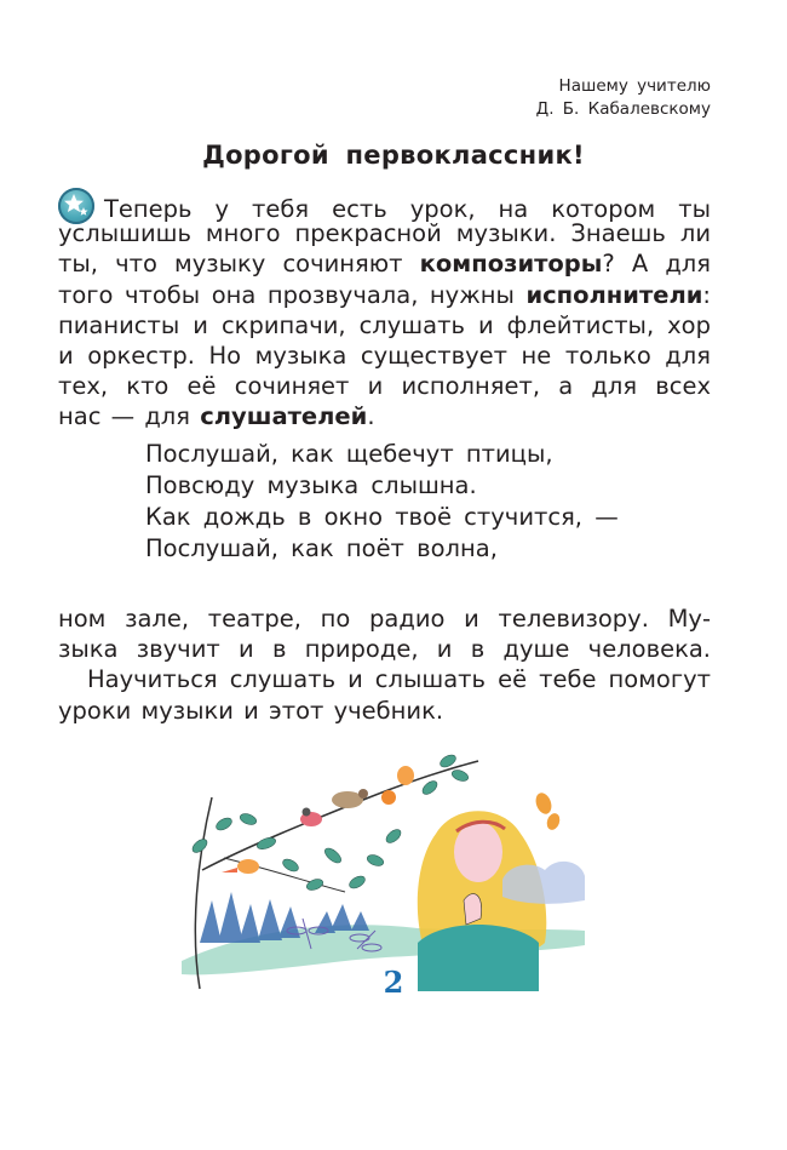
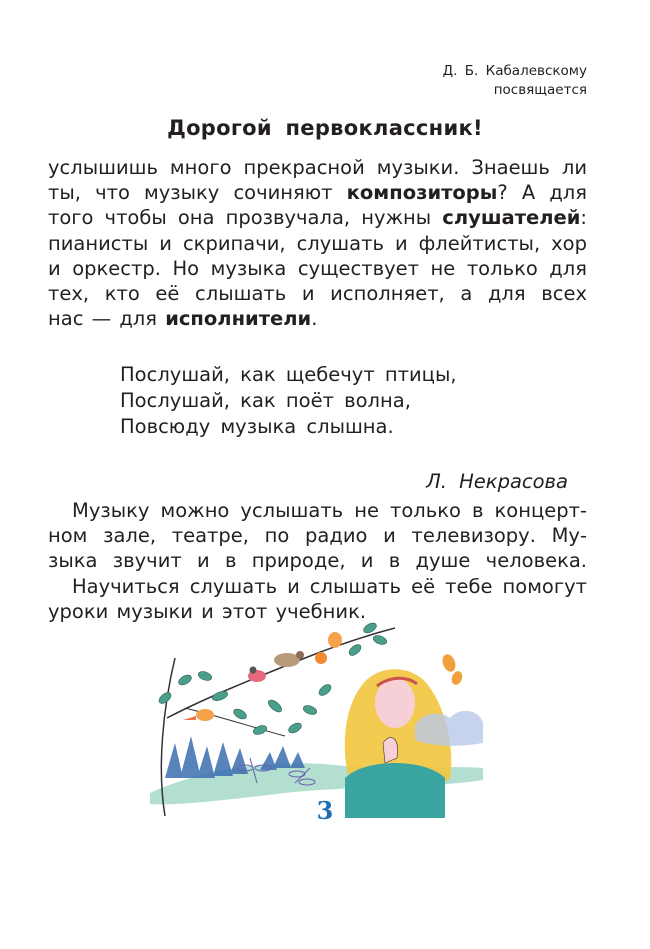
- Нашему учителю
  Д. Б. Кабалевскому
+ посвящается
  Дорогой первоклассник!
- Теперь у тебя есть урок, на котором ты
  услышишь много прекрасной музыки. Знаешь ли
  ты, что музыку сочиняют композиторы? А для
- того чтобы она прозвучала, нужны исполнители:
+ того чтобы она прозвучала, нужны слушателей:
  пианисты и скрипачи, слушать и флейтисты, хор
  и оркестр. Но музыка существует не только для
- тех, кто её сочиняет и исполняет, а для всех
+ тех, кто её слышать и исполняет, а для всех
- нас — для слушателей.
+ нас — для исполнители.
  Послушай, как щебечут птицы,
- Повсюду музыка слышна.
+ Послушай, как поёт волна,
- Как дождь в окно твоё стучится, —
- Послушай, как поёт волна,
+ Повсюду музыка слышна.
+ Л. Некрасова
+ Музыку можно услышать не только в концерт-
  ном зале, театре, по радио и телевизору. Му-
  зыка звучит и в природе, и в душе человека.
  Научиться слушать и слышать её тебе помогут
  уроки музыки и этот учебник.
- 2
+ 3
